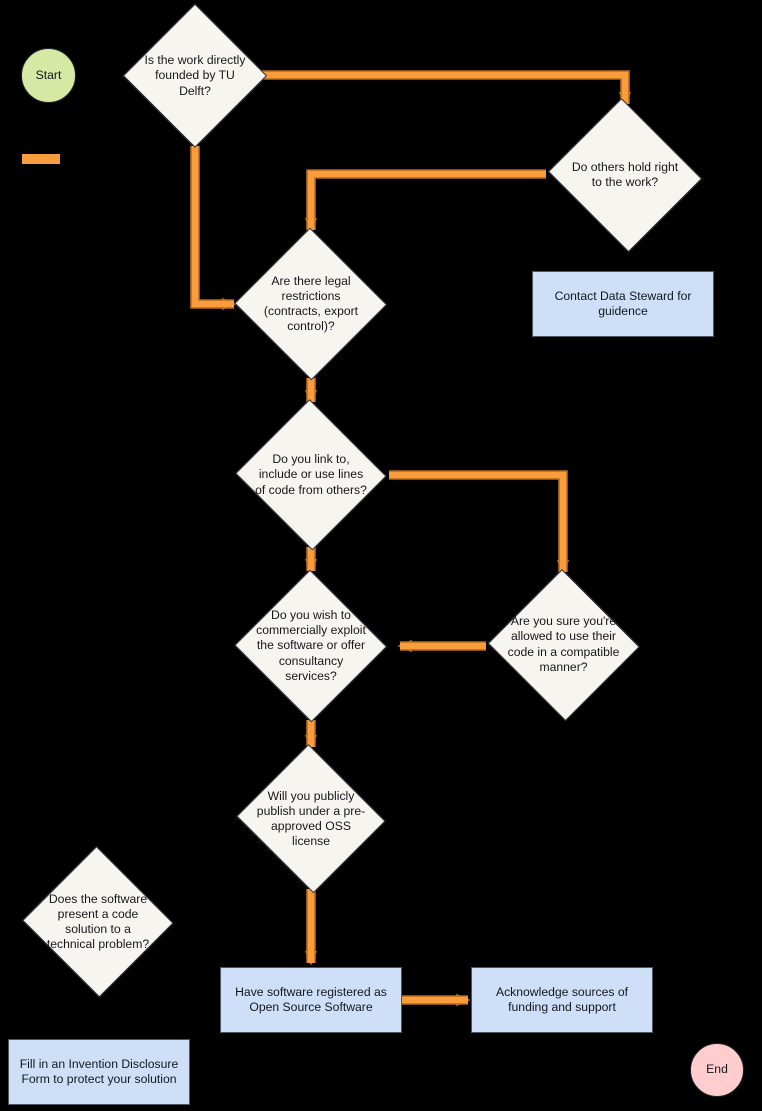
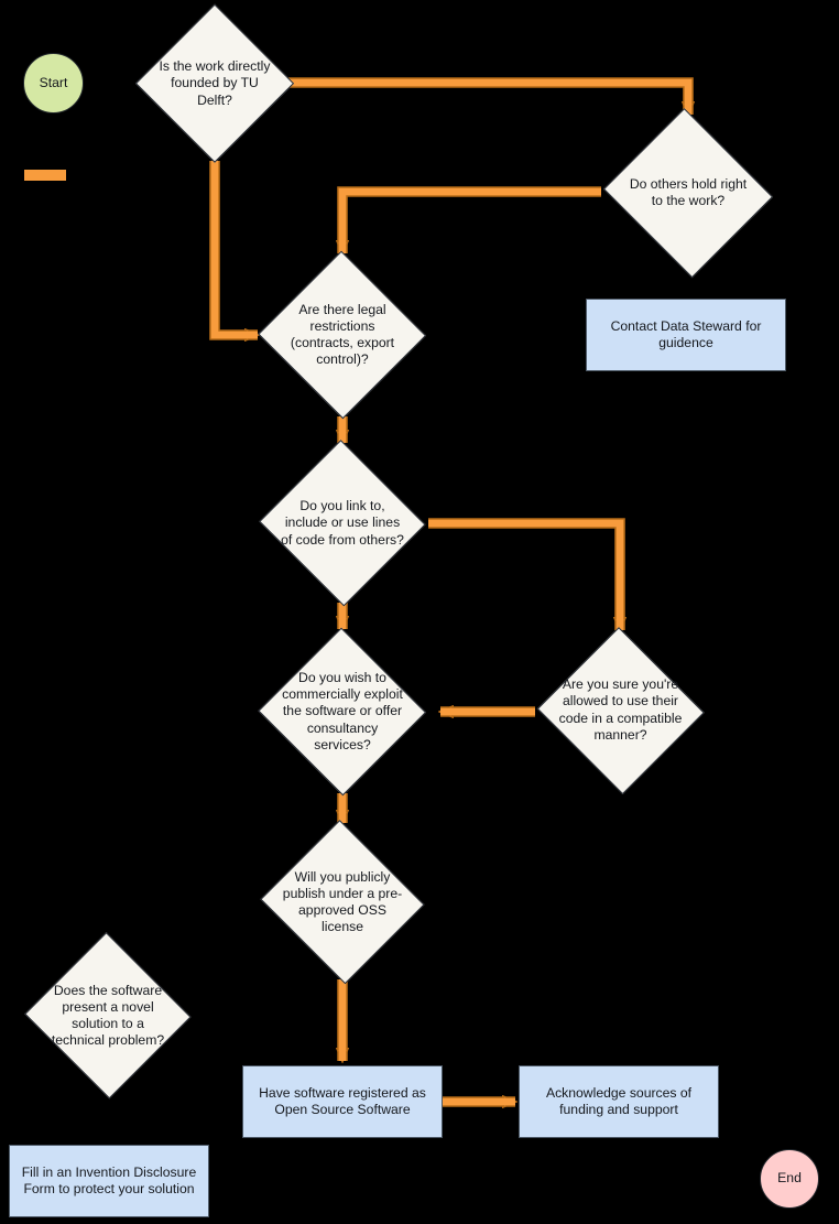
  Start
  Is the work directly founded by TU Delft?
  Do others hold right to the work?
  Contact Data Steward for guidence
  Are there legal restrictions (contracts, export control)?
  Do you link to, include or use lines of code from others?
  Do you wish to commercially exploit the software or offer consultancy services?
  Are you sure you're allowed to use their code in a compatible manner?
  Will you publicly publish under a pre-approved OSS license
- Does the software present a code solution to a technical problem?
+ Does the software present a novel solution to a technical problem?
  Have software registered as Open Source Software
  Acknowledge sources of funding and support
  Fill in an Invention Disclosure Form to protect your solution
  End
